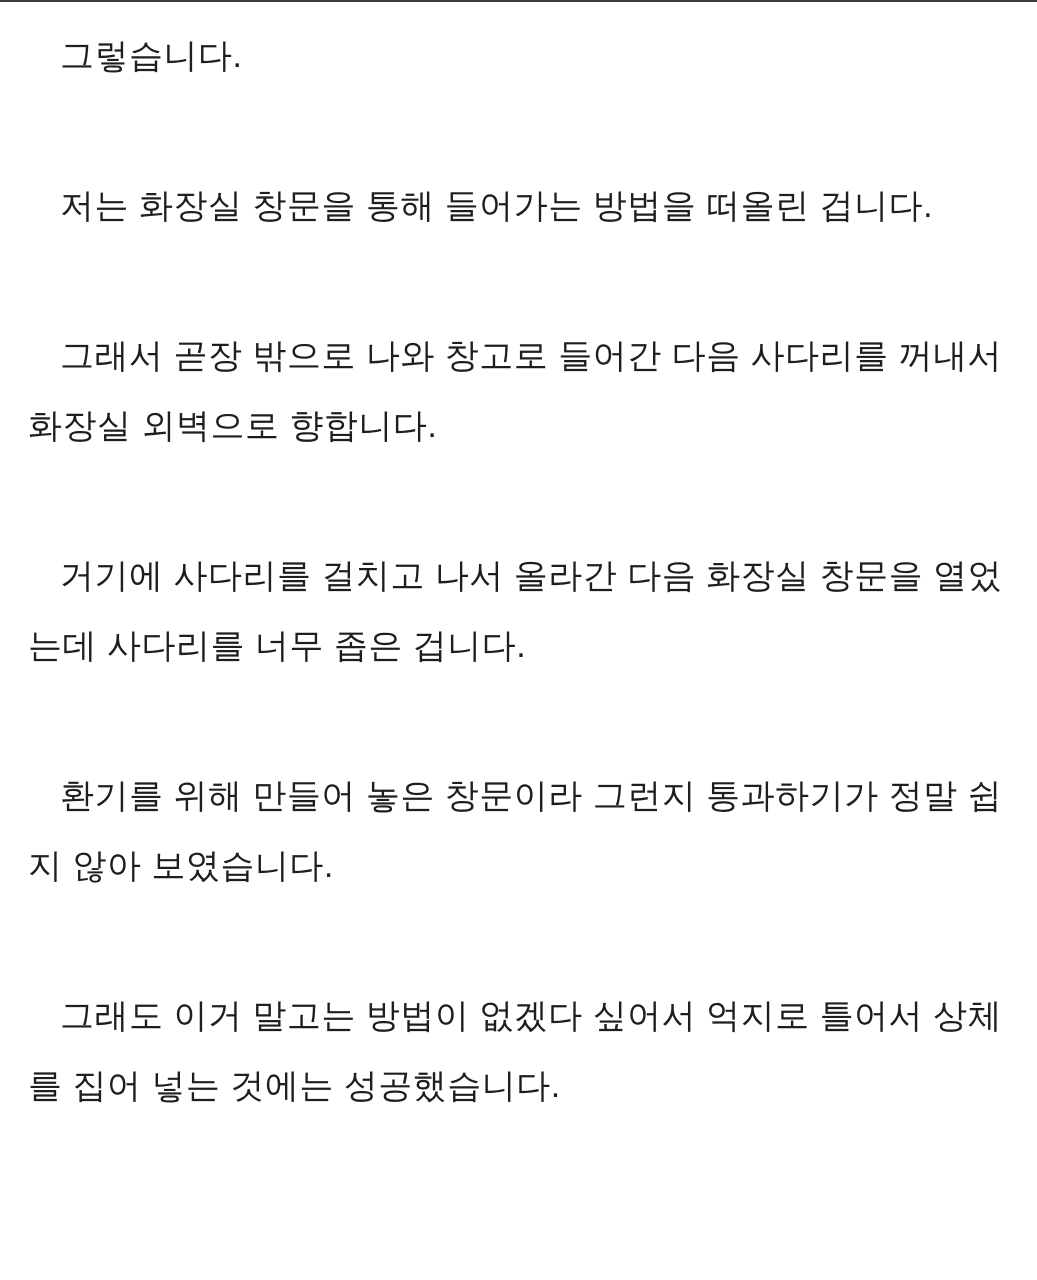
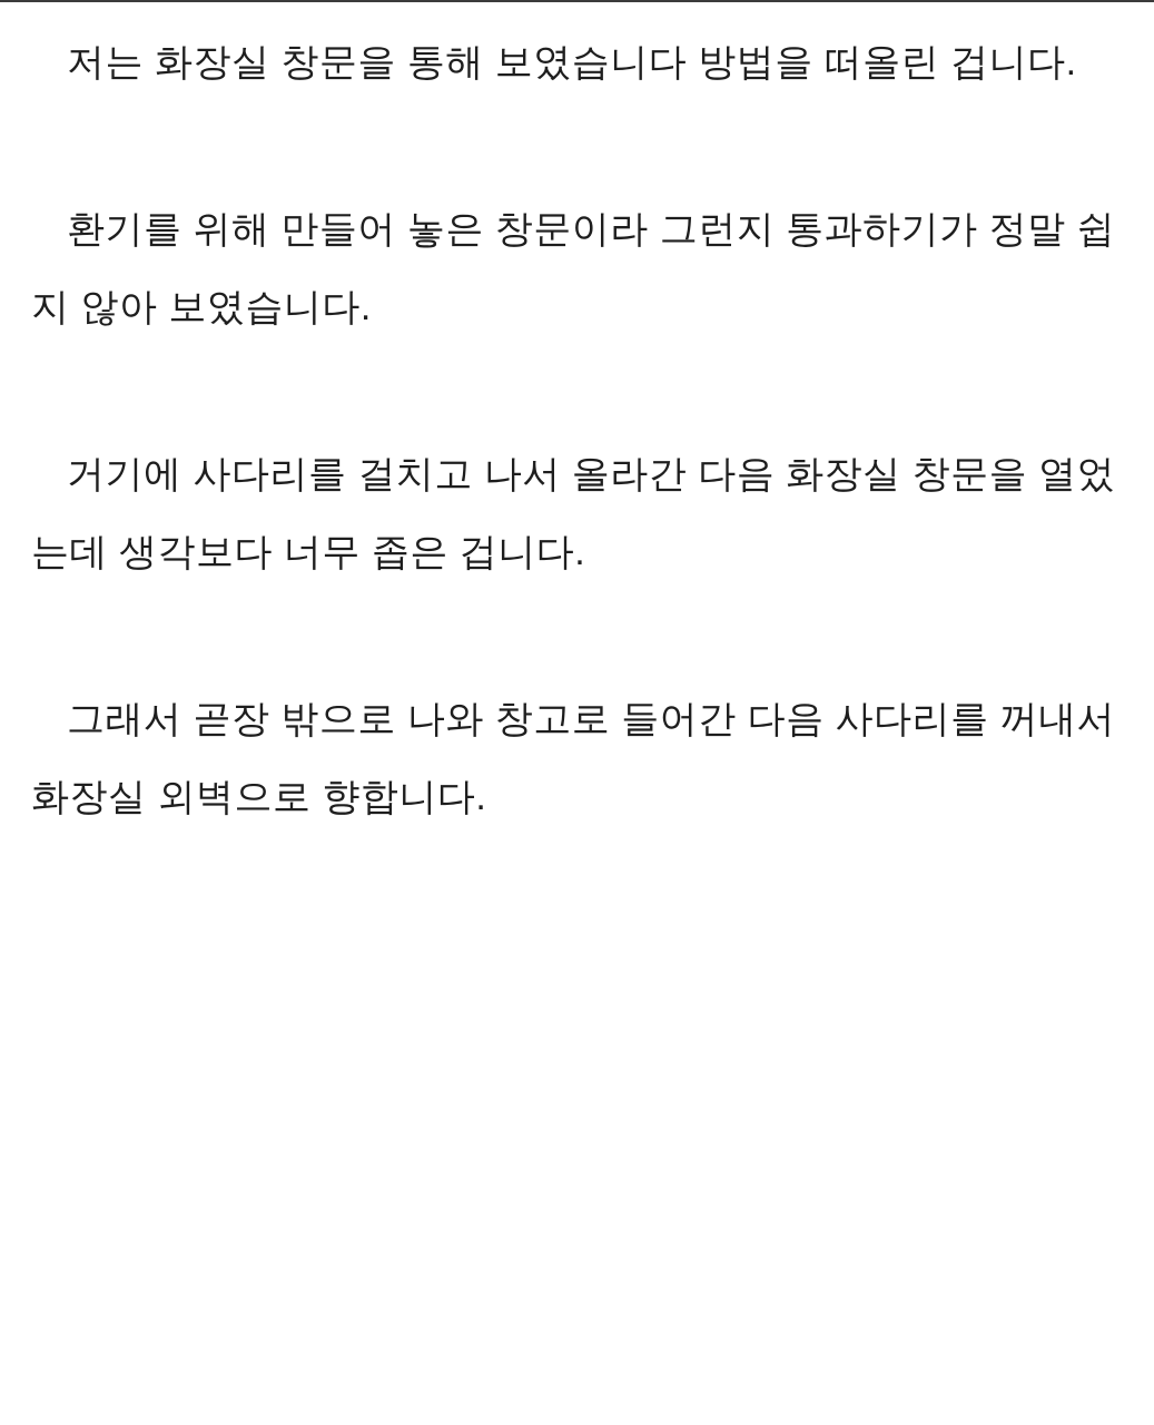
- 그렇습니다.
- 저는 화장실 창문을 통해 들어가는 방법을 떠올린 겁니다.
+ 저는 화장실 창문을 통해 보였습니다 방법을 떠올린 겁니다.
- 그래서 곧장 밖으로 나와 창고로 들어간 다음 사다리를 꺼내서 화장실 외벽으로 향합니다.
+ 환기를 위해 만들어 놓은 창문이라 그런지 통과하기가 정말 쉽지 않아 보였습니다.
- 거기에 사다리를 걸치고 나서 올라간 다음 화장실 창문을 열었는데 사다리를 너무 좁은 겁니다.
+ 거기에 사다리를 걸치고 나서 올라간 다음 화장실 창문을 열었는데 생각보다 너무 좁은 겁니다.
- 환기를 위해 만들어 놓은 창문이라 그런지 통과하기가 정말 쉽지 않아 보였습니다.
+ 그래서 곧장 밖으로 나와 창고로 들어간 다음 사다리를 꺼내서 화장실 외벽으로 향합니다.
- 그래도 이거 말고는 방법이 없겠다 싶어서 억지로 틀어서 상체를 집어 넣는 것에는 성공했습니다.
